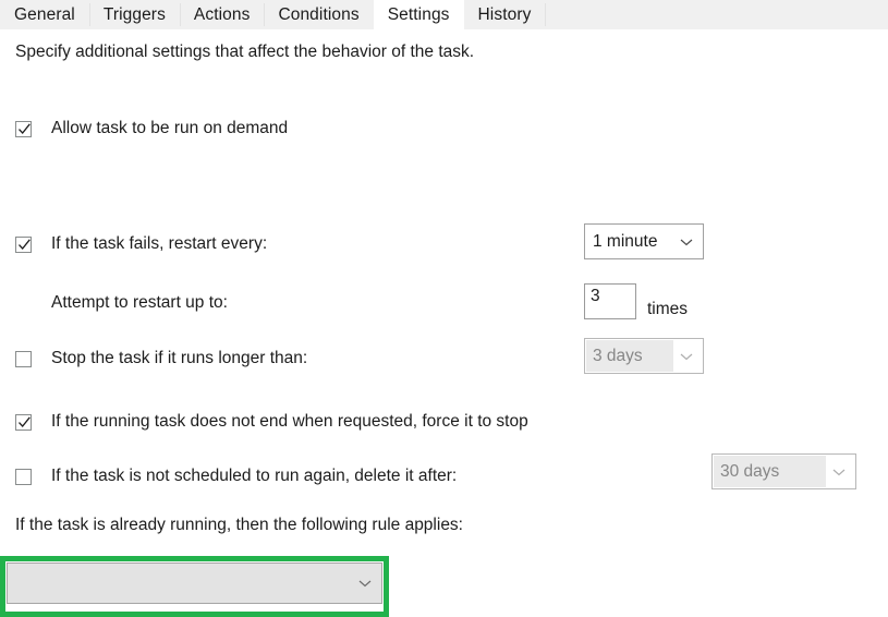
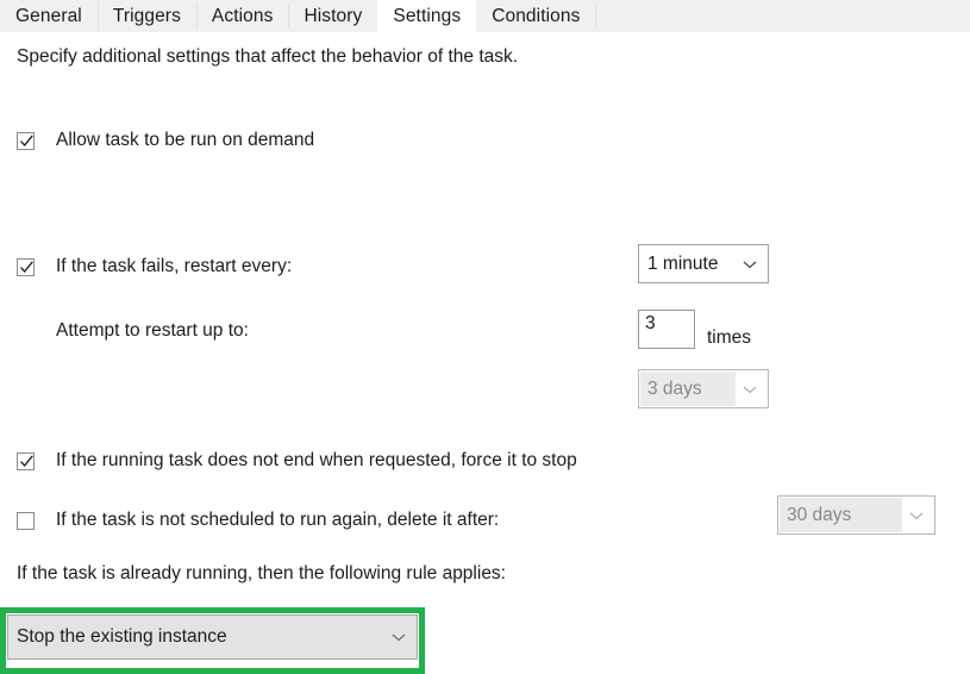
  General
  Triggers
  Actions
- Conditions
+ History
  Settings
- History
+ Conditions
  Specify additional settings that affect the behavior of the task.
  Allow task to be run on demand
  If the task fails, restart every:
  1 minute
  Attempt to restart up to:
  3
  times
- Stop the task if it runs longer than:
  3 days
  If the running task does not end when requested, force it to stop
  If the task is not scheduled to run again, delete it after:
  30 days
  If the task is already running, then the following rule applies:
+ Stop the existing instance
